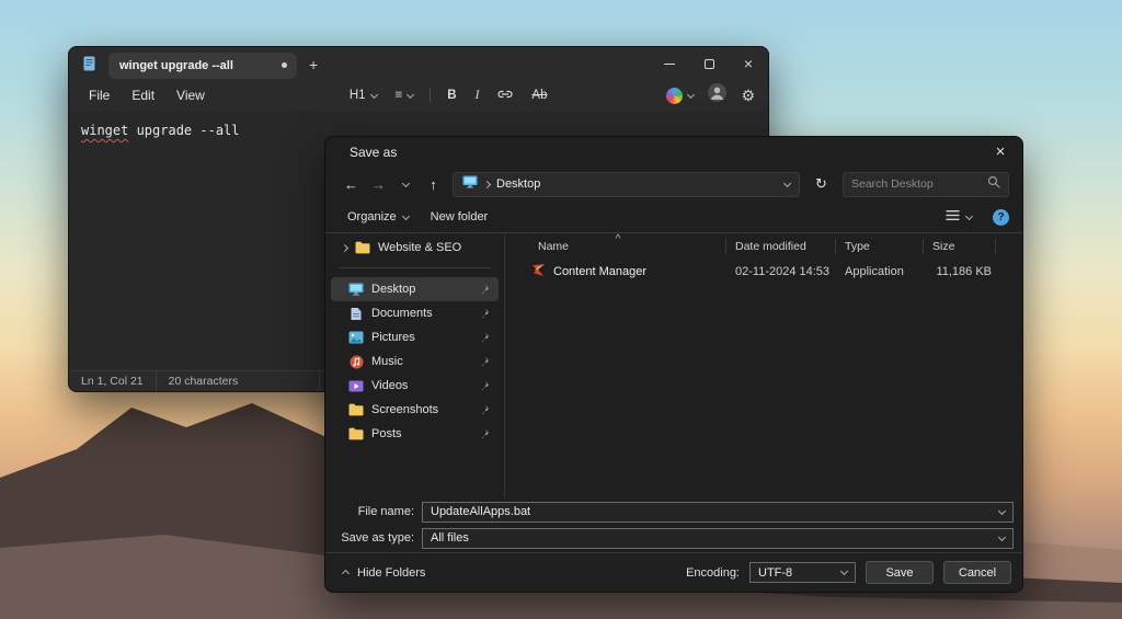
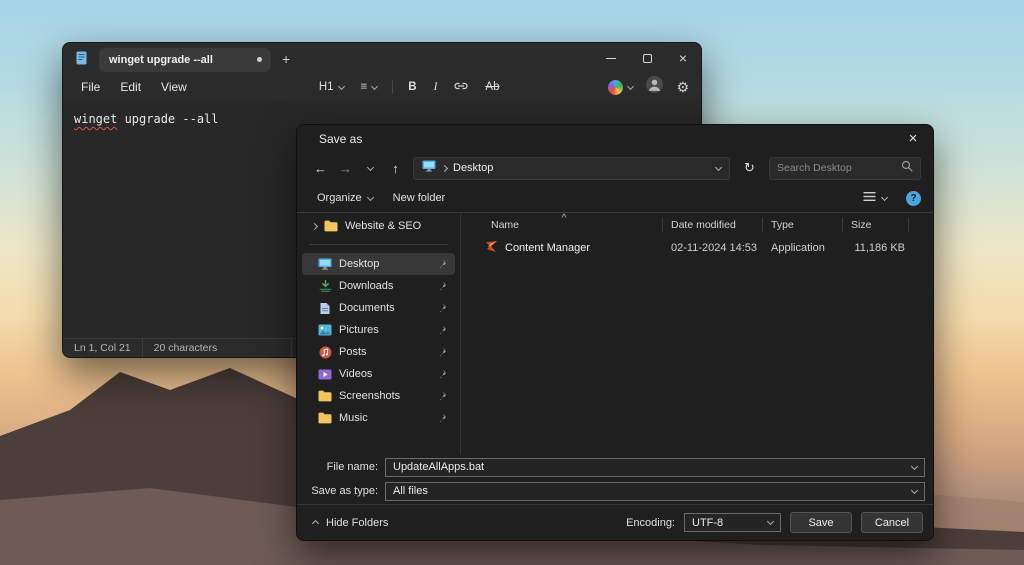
  winget upgrade --all
  +
  ×
  File
  Edit
  View
  H1
  ≡
  B
  I
  Ab
  ⚙
  winget upgrade --all
  Ln 1, Col 21
  20 characters
  Save as
  ×
  ←
  →
  ↑
  Desktop
  ↻
  Search Desktop
  Organize
  New folder
  ?
  Website & SEO
  Desktop
+ Downloads
  Documents
  Pictures
- Music
+ Posts
  Videos
  Screenshots
- Posts
+ Music
  ^
  Name
  Date modified
  Type
  Size
  Content Manager
  02-11-2024 14:53
  Application
  11,186 KB
  File name:
  UpdateAllApps.bat
  Save as type:
  All files
  Hide Folders
  Encoding:
  UTF-8
  Save
  Cancel
